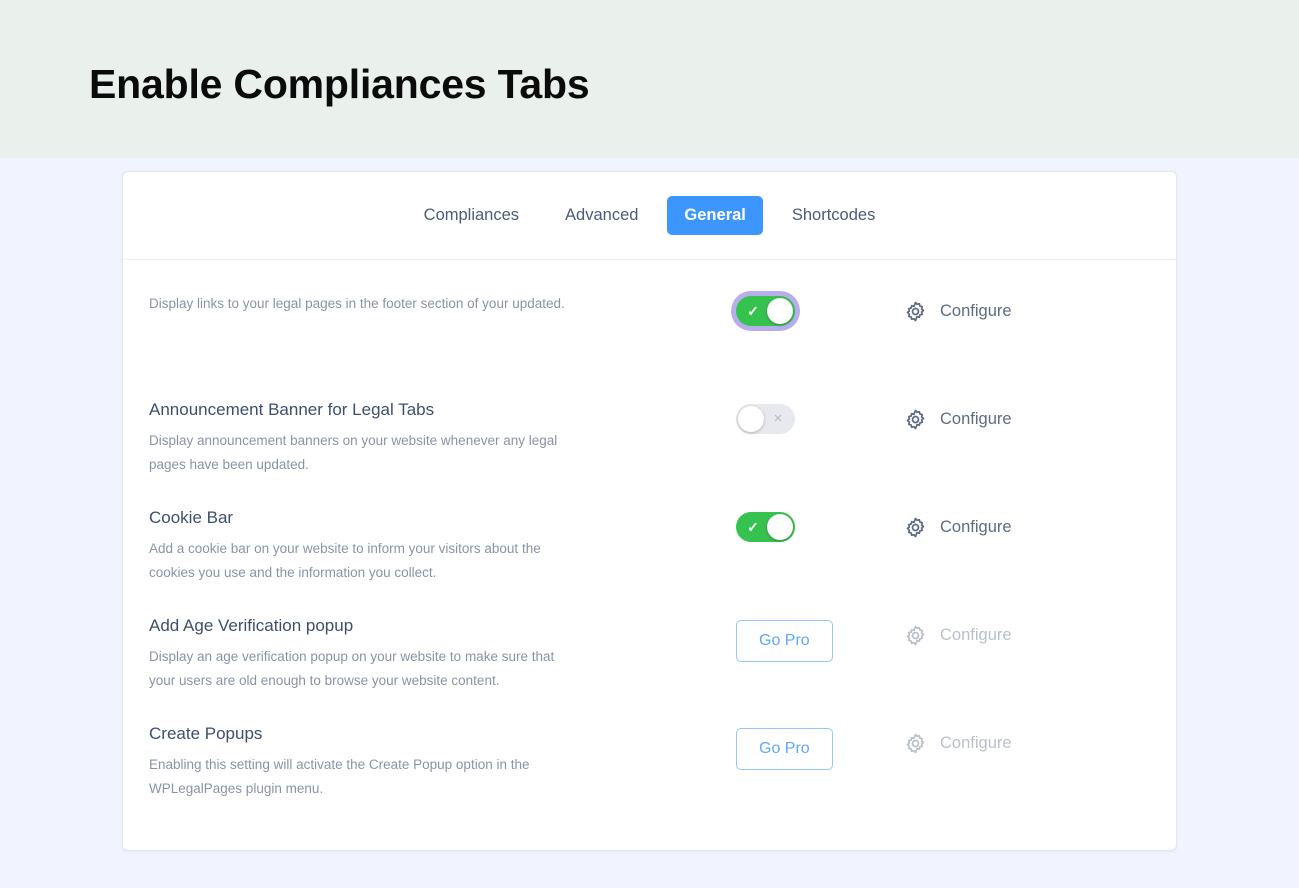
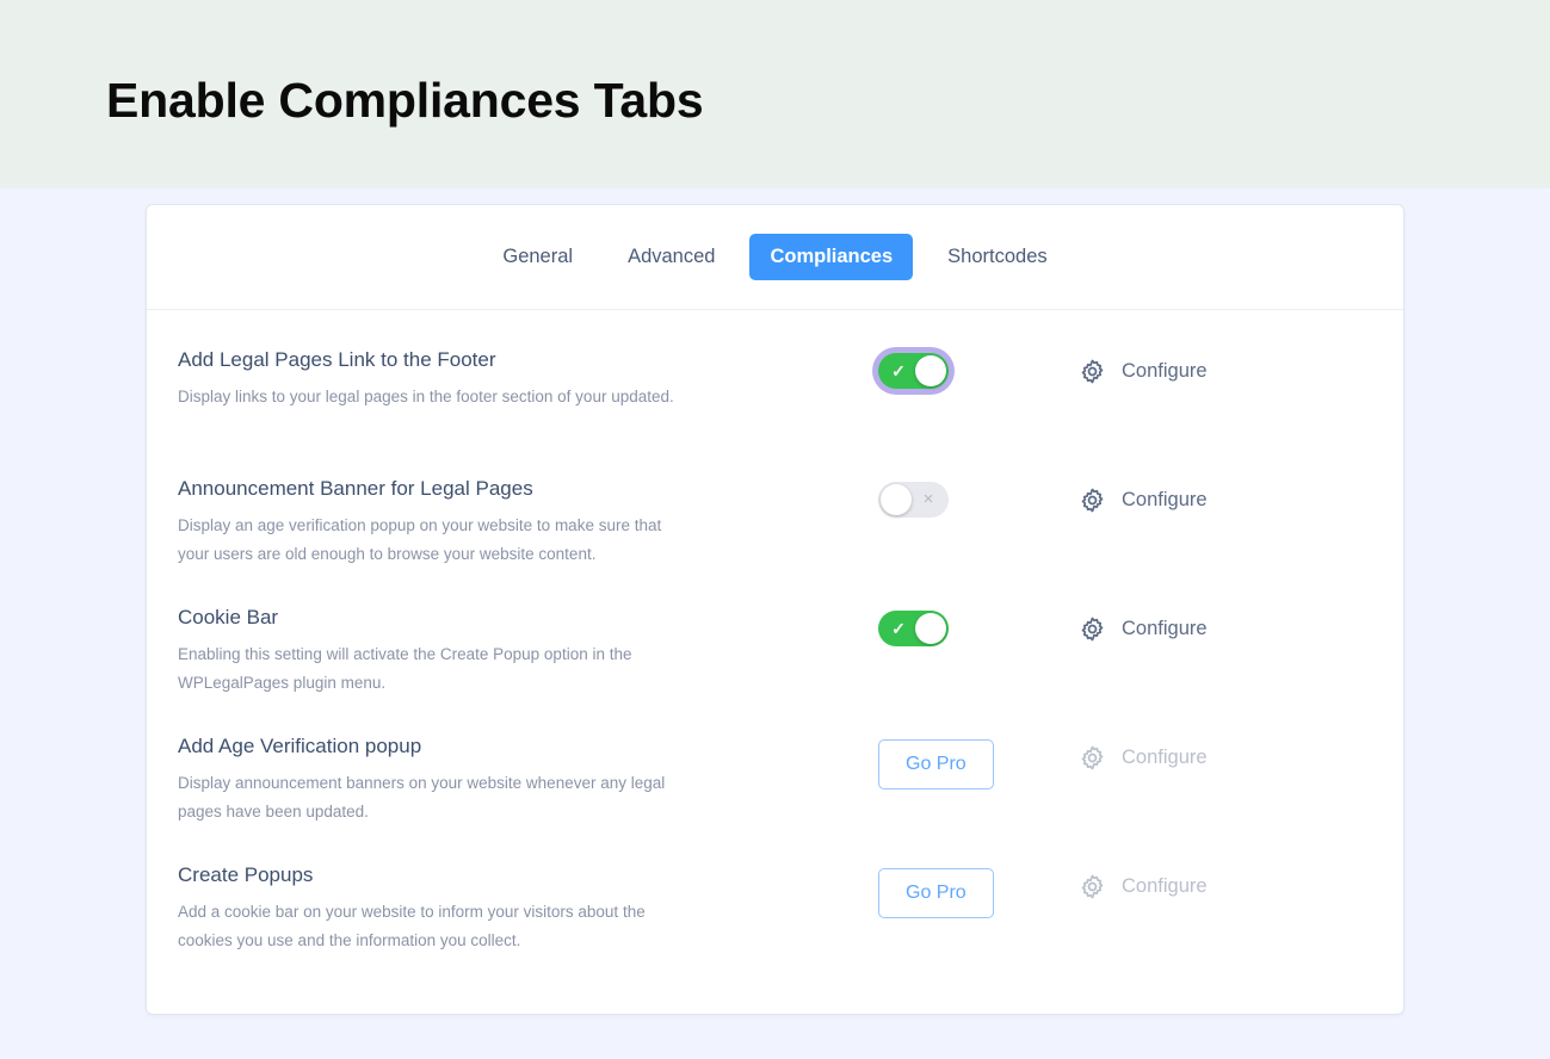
  Enable Compliances Tabs
- Compliances
+ General
  Advanced
- General
+ Compliances
  Shortcodes
+ Add Legal Pages Link to the Footer
  Display links to your legal pages in the footer section of your updated.
  ✓
  Configure
- Announcement Banner for Legal Tabs
+ Announcement Banner for Legal Pages
- Display announcement banners on your website whenever any legal pages have been updated.
+ Display an age verification popup on your website to make sure that your users are old enough to browse your website content.
  ×
  Configure
  Cookie Bar
- Add a cookie bar on your website to inform your visitors about the cookies you use and the information you collect.
+ Enabling this setting will activate the Create Popup option in the WPLegalPages plugin menu.
  ✓
  Configure
  Add Age Verification popup
- Display an age verification popup on your website to make sure that your users are old enough to browse your website content.
+ Display announcement banners on your website whenever any legal pages have been updated.
  Go Pro
  Configure
  Create Popups
- Enabling this setting will activate the Create Popup option in the WPLegalPages plugin menu.
+ Add a cookie bar on your website to inform your visitors about the cookies you use and the information you collect.
  Go Pro
  Configure
